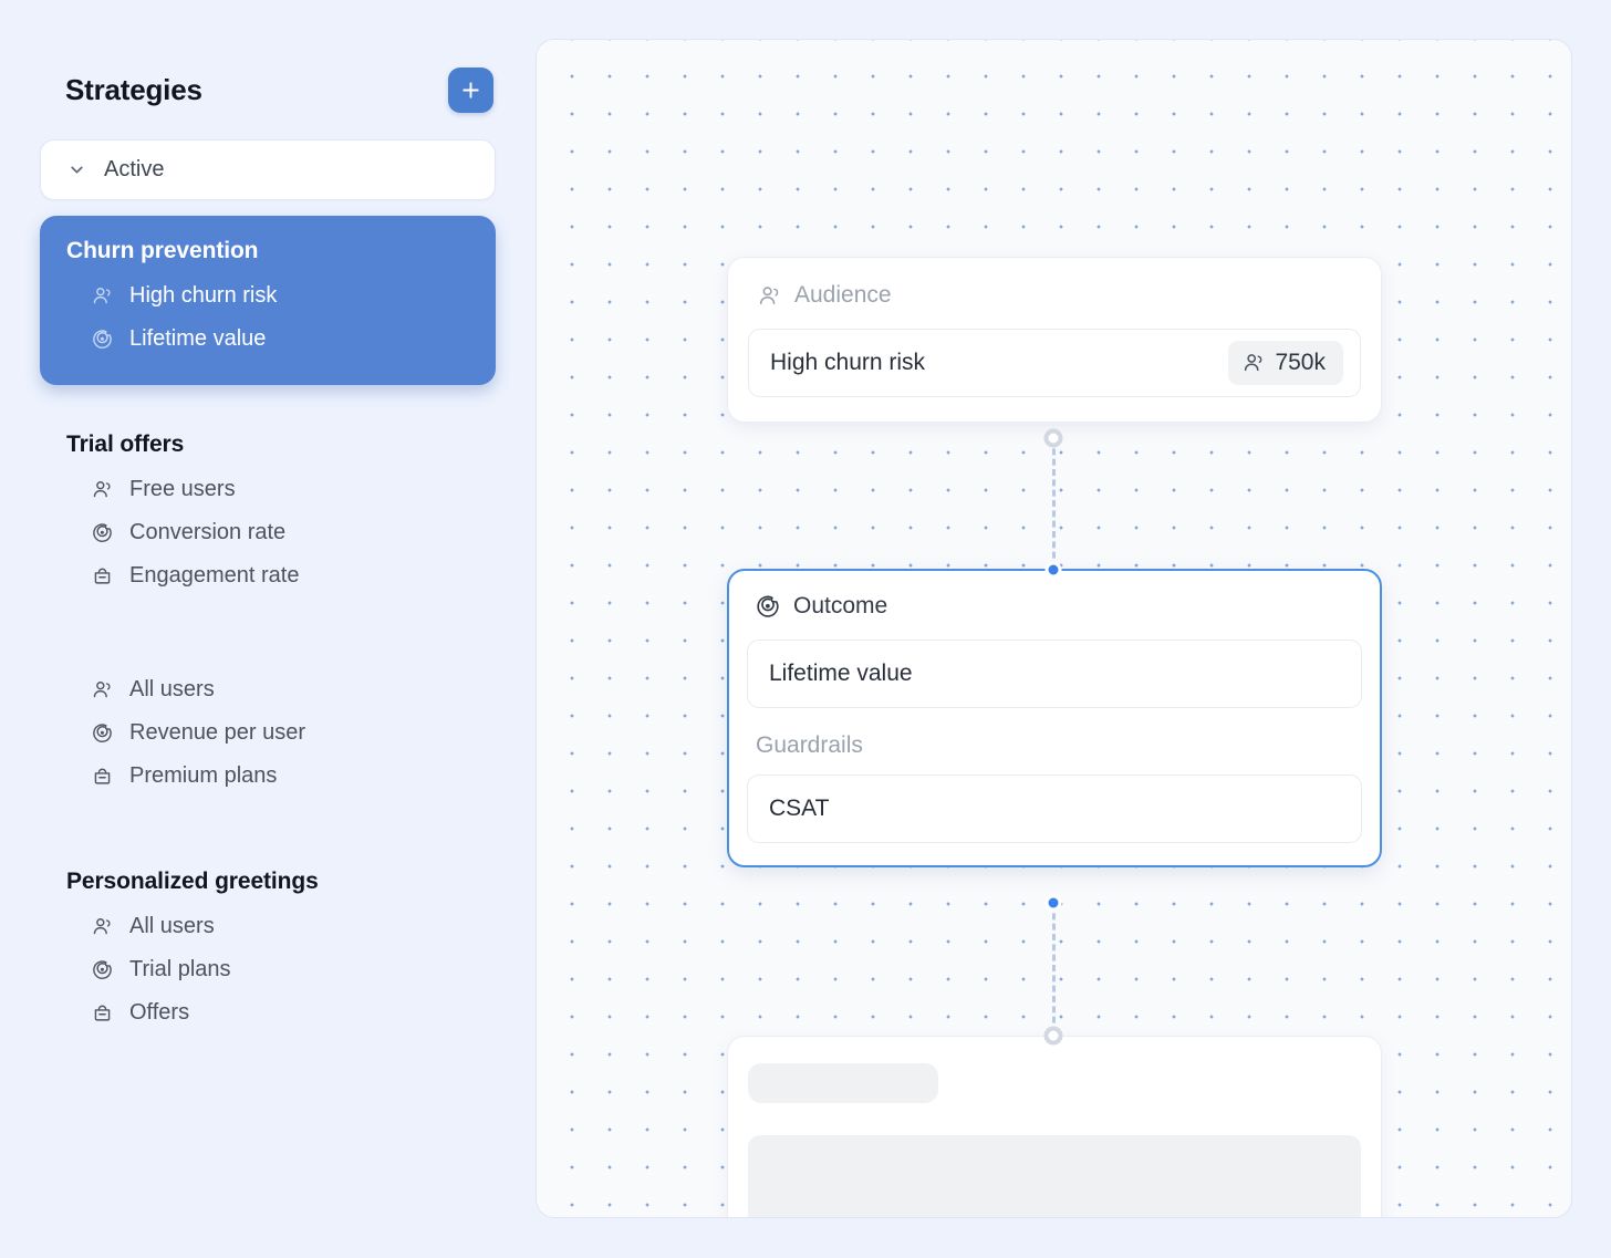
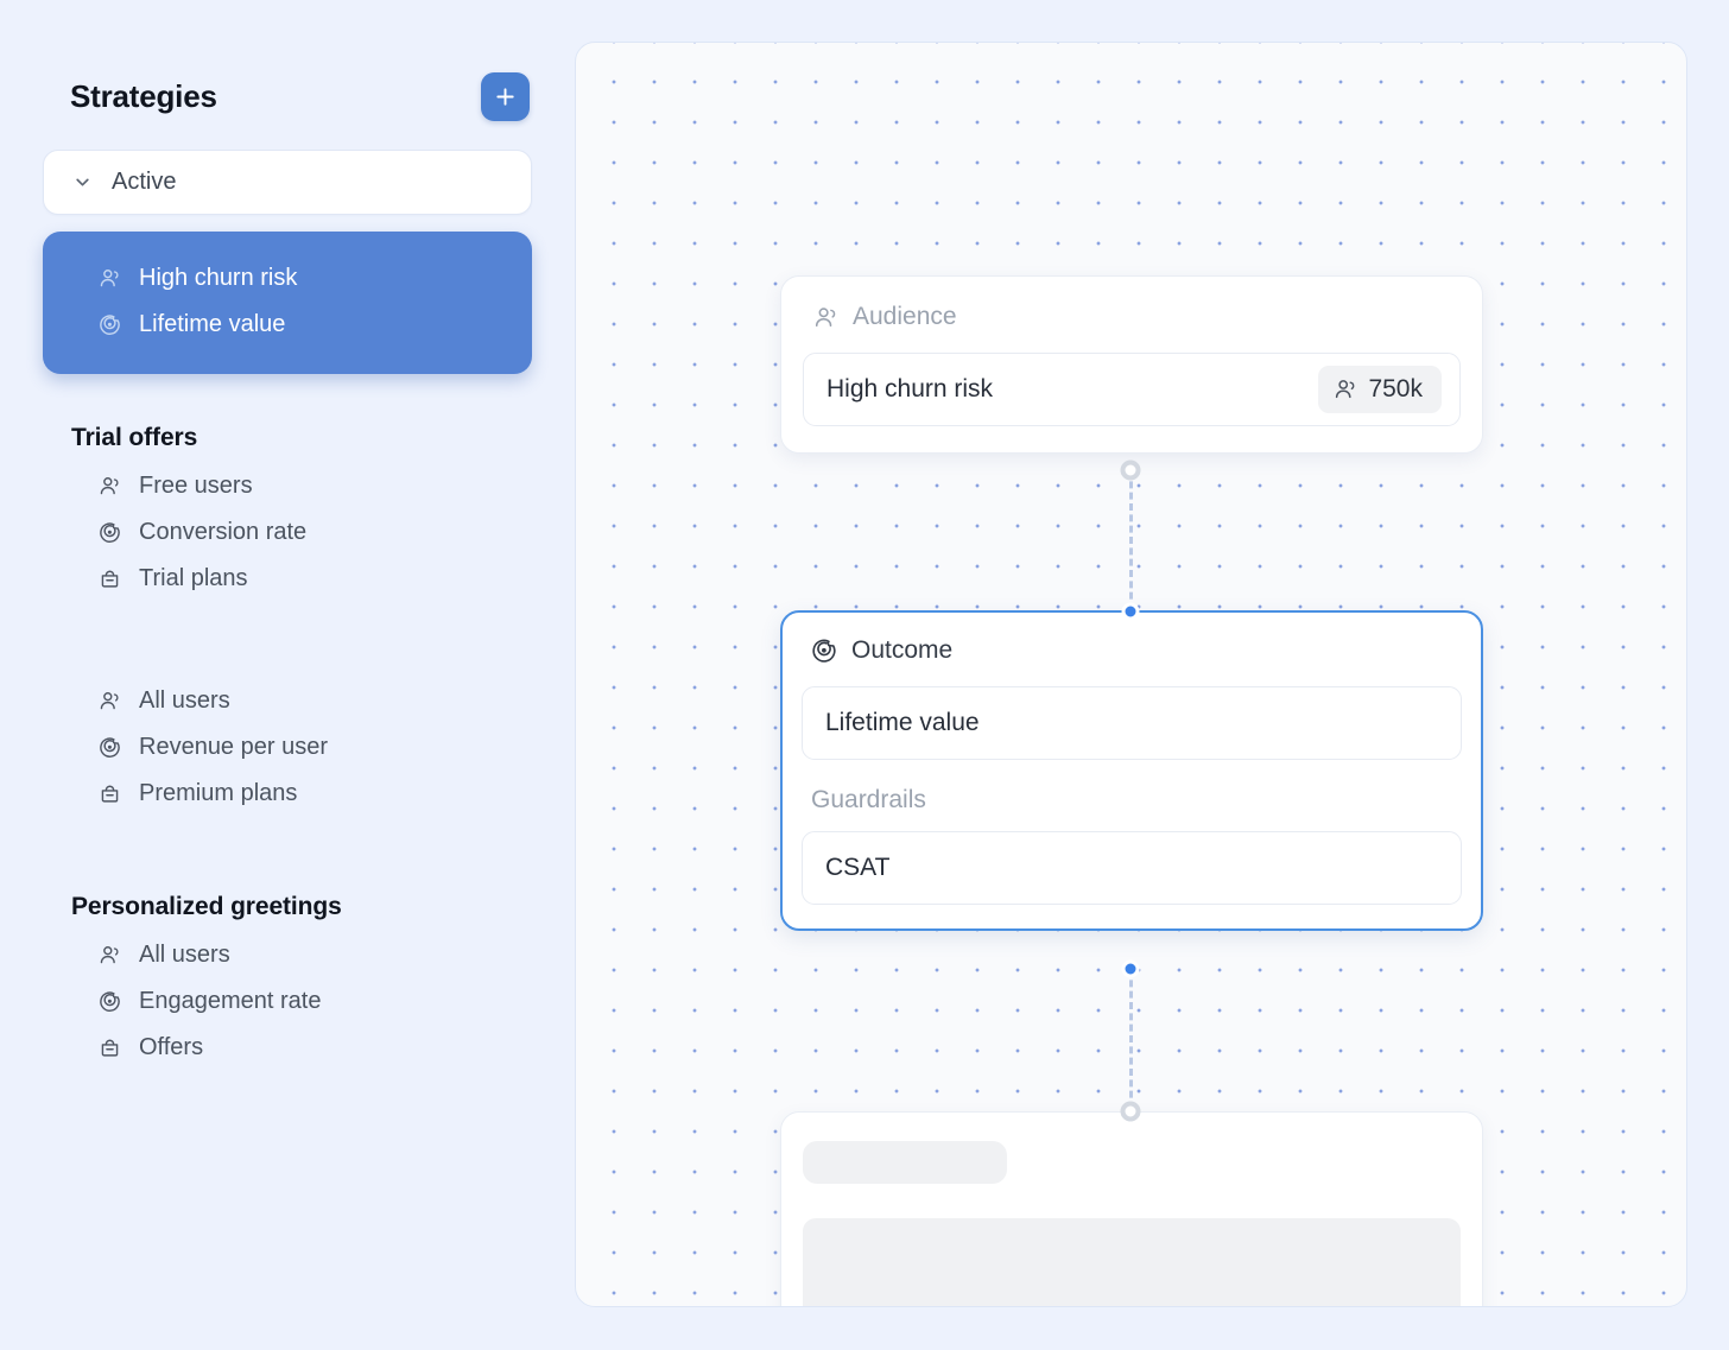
  Strategies
  Active
- Churn prevention
  High churn risk
  Lifetime value
  Trial offers
  Free users
  Conversion rate
- Engagement rate
+ Trial plans
  All users
  Revenue per user
  Premium plans
  Personalized greetings
  All users
- Trial plans
+ Engagement rate
  Offers
  Audience
  High churn risk
  750k
  Outcome
  Lifetime value
  Guardrails
  CSAT
